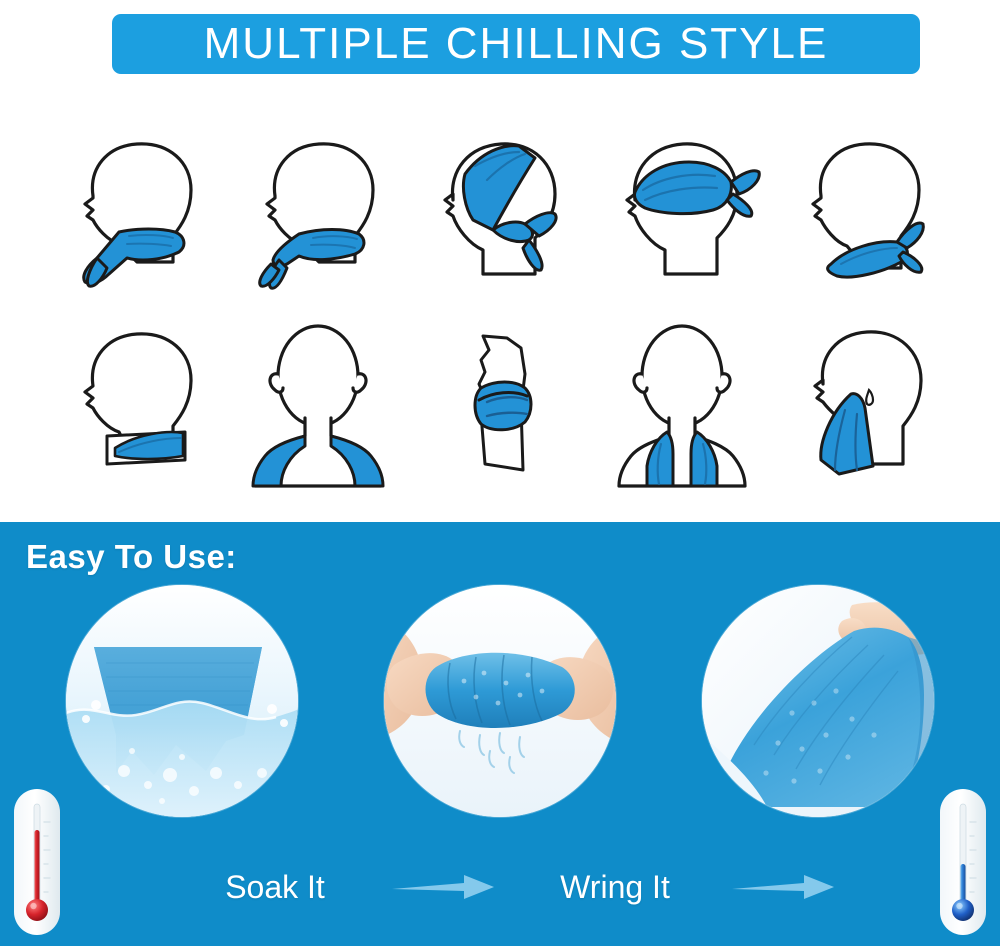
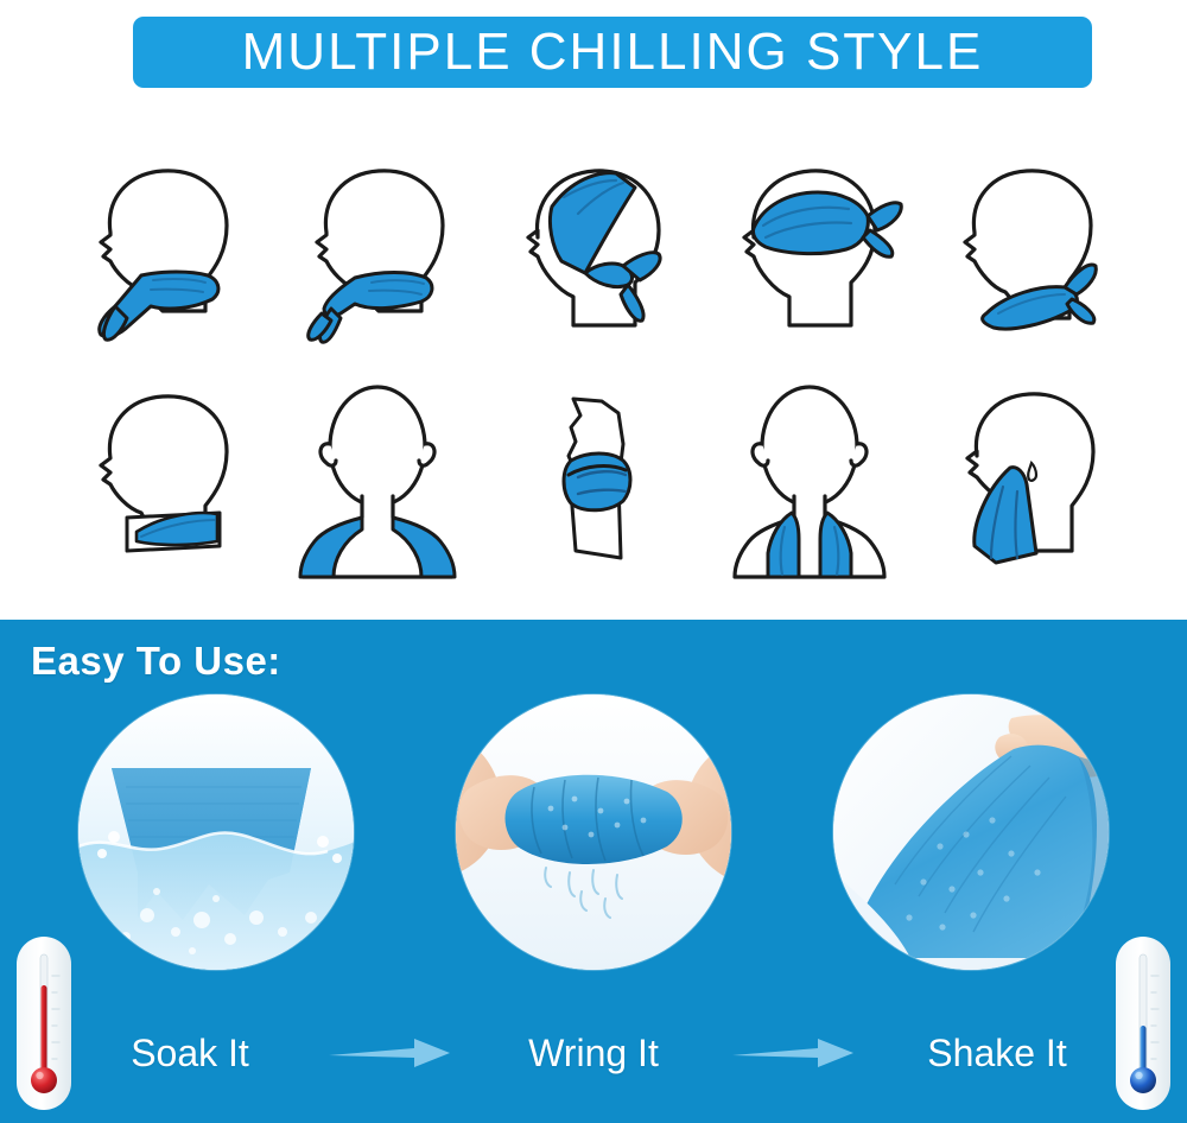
  MULTIPLE CHILLING STYLE
  Easy To Use:
  Soak It
  Wring It
+ Shake It
